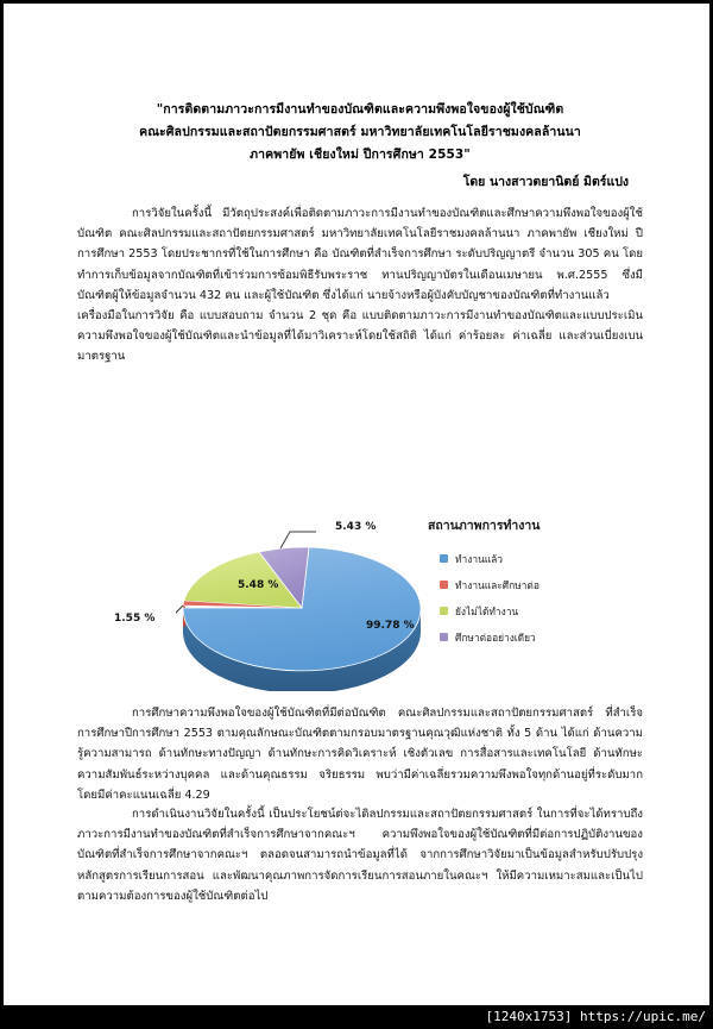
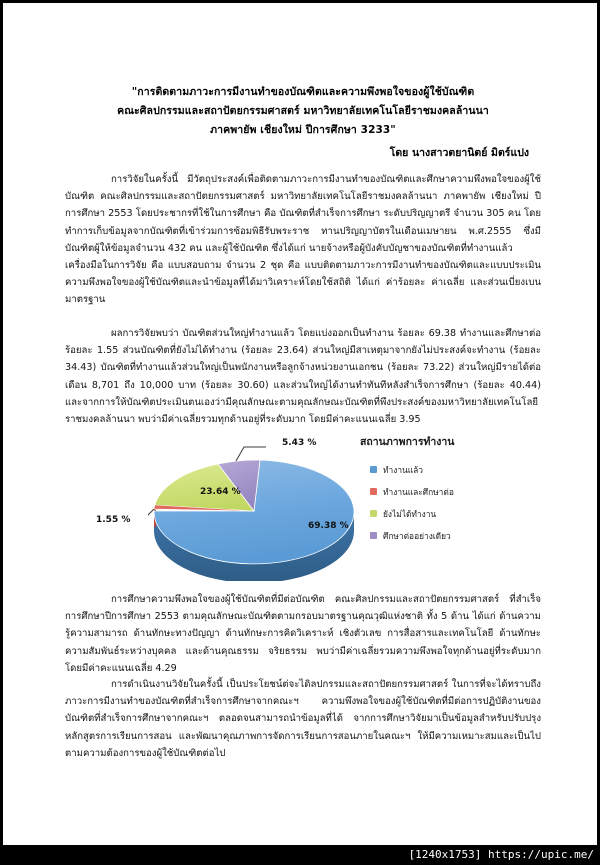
  "การติดตามภาวะการมีงานทำของบัณฑิตและความพึงพอใจของผู้ใช้บัณฑิต
  คณะศิลปกรรมและสถาปัตยกรรมศาสตร์ มหาวิทยาลัยเทคโนโลยีราชมงคลล้านนา
- ภาคพายัพ เชียงใหม่ ปีการศึกษา 2553"
+ ภาคพายัพ เชียงใหม่ ปีการศึกษา 3233"
  โดย นางสาวตยานิตย์ มิตร์แปง
  การวิจัยในครั้งนี้ มีวัตถุประสงค์เพื่อติดตามภาวะการมีงานทำของบัณฑิตและศึกษาความพึงพอใจของผู้ใช้บัณฑิต คณะศิลปกรรมและสถาปัตยกรรมศาสตร์ มหาวิทยาลัยเทคโนโลยีราชมงคลล้านนา ภาคพายัพ เชียงใหม่ ปีการศึกษา 2553 โดยประชากรที่ใช้ในการศึกษา คือ บัณฑิตที่สำเร็จการศึกษา ระดับปริญญาตรี จำนวน 305 คน โดยทำการเก็บข้อมูลจากบัณฑิตที่เข้าร่วมการซ้อมพิธีรับพระราช ทานปริญญาบัตรในเดือนเมษายน พ.ศ.2555 ซึ่งมีบัณฑิตผู้ให้ข้อมูลจำนวน 432 คน และผู้ใช้บัณฑิต ซึ่งได้แก่ นายจ้างหรือผู้บังคับบัญชาของบัณฑิตที่ทำงานแล้ว
  เครื่องมือในการวิจัย คือ แบบสอบถาม จำนวน 2 ชุด คือ แบบติดตามภาวะการมีงานทำของบัณฑิตและแบบประเมินความพึงพอใจของผู้ใช้บัณฑิตและนำข้อมูลที่ได้มาวิเคราะห์โดยใช้สถิติ ได้แก่ ค่าร้อยละ ค่าเฉลี่ย และส่วนเบี่ยงเบนมาตรฐาน
+ ผลการวิจัยพบว่า บัณฑิตส่วนใหญ่ทำงานแล้ว โดยแบ่งออกเป็นทำงาน ร้อยละ 69.38 ทำงานและศึกษาต่อ ร้อยละ 1.55 ส่วนบัณฑิตที่ยังไม่ได้ทำงาน (ร้อยละ 23.64) ส่วนใหญ่มีสาเหตุมาจากยังไม่ประสงค์จะทำงาน (ร้อยละ 34.43) บัณฑิตที่ทำงานแล้วส่วนใหญ่เป็นพนักงานหรือลูกจ้างหน่วยงานเอกชน (ร้อยละ 73.22) ส่วนใหญ่มีรายได้ต่อเดือน 8,701 ถึง 10,000 บาท (ร้อยละ 30.60) และส่วนใหญ่ได้งานทำทันทีหลังสำเร็จการศึกษา (ร้อยละ 40.44) และจากการให้บัณฑิตประเมินตนเองว่ามีคุณลักษณะตามคุณลักษณะบัณฑิตที่พึงประสงค์ของมหาวิทยาลัยเทคโนโลยีราชมงคลล้านนา พบว่ามีค่าเฉลี่ยรวมทุกด้านอยู่ที่ระดับมาก โดยมีค่าคะแนนเฉลี่ย 3.95
- 99.78 %
+ 69.38 %
- 5.48 %
+ 23.64 %
  5.43 %
  1.55 %
  สถานภาพการทำงาน
  ทำงานแล้ว
  ทำงานและศึกษาต่อ
  ยังไม่ได้ทำงาน
  ศึกษาต่ออย่างเดียว
  การศึกษาความพึงพอใจของผู้ใช้บัณฑิตที่มีต่อบัณฑิต คณะศิลปกรรมและสถาปัตยกรรมศาสตร์ ที่สำเร็จการศึกษาปีการศึกษา 2553 ตามคุณลักษณะบัณฑิตตามกรอบมาตรฐานคุณวุฒิแห่งชาติ ทั้ง 5 ด้าน ได้แก่ ด้านความรู้ความสามารถ ด้านทักษะทางปัญญา ด้านทักษะการคิดวิเคราะห์ เชิงตัวเลข การสื่อสารและเทคโนโลยี ด้านทักษะความสัมพันธ์ระหว่างบุคคล และด้านคุณธรรม จริยธรรม พบว่ามีค่าเฉลี่ยรวมความพึงพอใจทุกด้านอยู่ที่ระดับมาก โดยมีค่าคะแนนเฉลี่ย 4.29
  การดำเนินงานวิจัยในครั้งนี้ เป็นประโยชน์ต่จะไดิลปกรรมและสถาปัตยกรรมศาสตร์ ในการที่จะได้ทราบถึงภาวะการมีงานทำของบัณฑิตที่สำเร็จการศึกษาจากคณะฯ ความพึงพอใจของผู้ใช้บัณฑิตที่มีต่อการปฏิบัติงานของบัณฑิตที่สำเร็จการศึกษาจากคณะฯ ตลอดจนสามารถนำข้อมูลที่ได้ จากการศึกษาวิจัยมาเป็นข้อมูลสำหรับปรับปรุงหลักสูตรการเรียนการสอน และพัฒนาคุณภาพการจัดการเรียนการสอนภายในคณะฯ ให้มีความเหมาะสมและเป็นไปตามความต้องการของผู้ใช้บัณฑิตต่อไป
  [1240x1753] https://upic.me/
